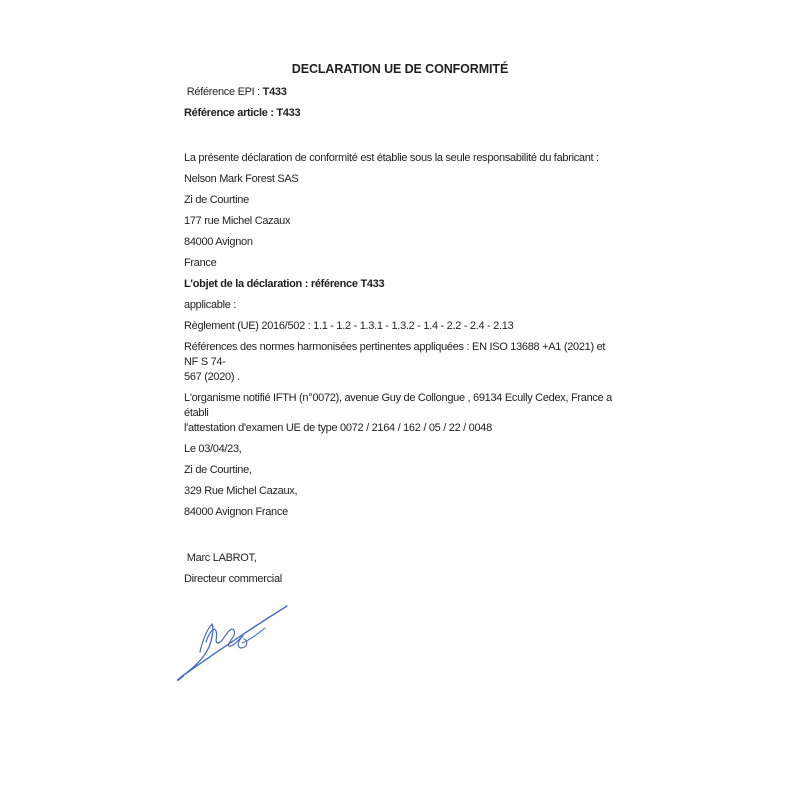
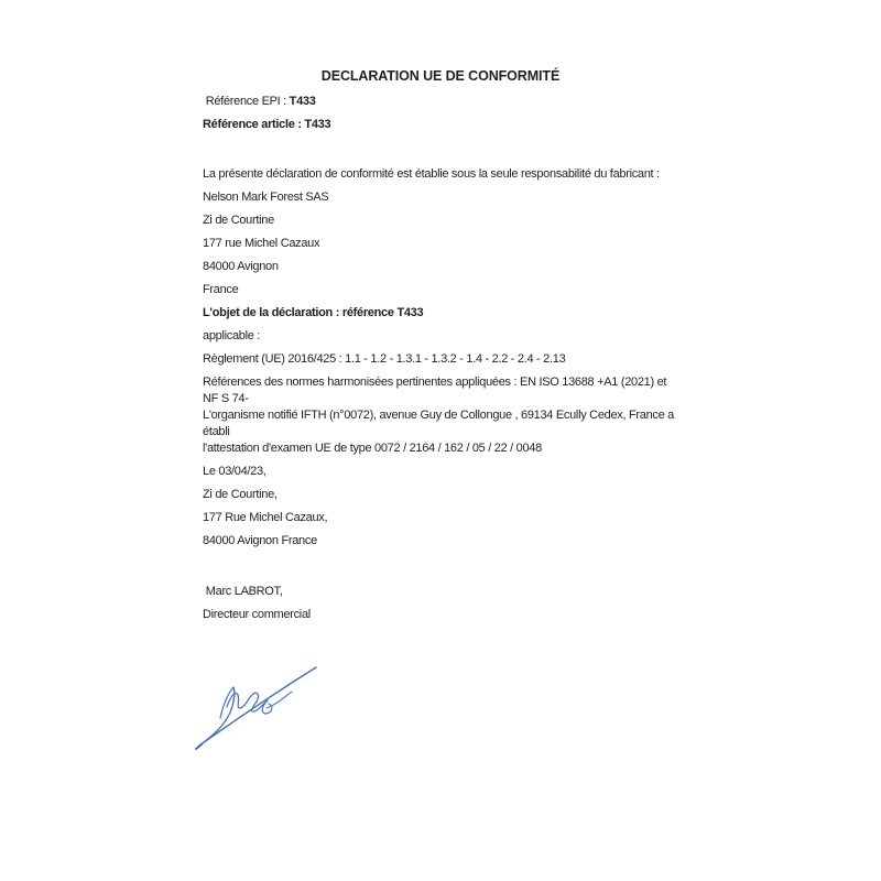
  DECLARATION UE DE CONFORMITÉ
  Référence EPI : T433
  Référence article : T433
  La présente déclaration de conformité est établie sous la seule responsabilité du fabricant :
  Nelson Mark Forest SAS
  Zi de Courtine
  177 rue Michel Cazaux
  84000 Avignon
  France
  L'objet de la déclaration : référence T433
  applicable :
- Règlement (UE) 2016/502 : 1.1 - 1.2 - 1.3.1 - 1.3.2 - 1.4 - 2.2 - 2.4 - 2.13
+ Règlement (UE) 2016/425 : 1.1 - 1.2 - 1.3.1 - 1.3.2 - 1.4 - 2.2 - 2.4 - 2.13
  Références des normes harmonisées pertinentes appliquées : EN ISO 13688 +A1 (2021) et NF S 74-
- 567 (2020) .
  L'organisme notifié IFTH (n°0072), avenue Guy de Collongue , 69134 Ecully Cedex, France a établi
  l'attestation d'examen UE de type 0072 / 2164 / 162 / 05 / 22 / 0048
  Le 03/04/23,
  Zi de Courtine,
- 329 Rue Michel Cazaux,
+ 177 Rue Michel Cazaux,
  84000 Avignon France
  Marc LABROT,
  Directeur commercial
